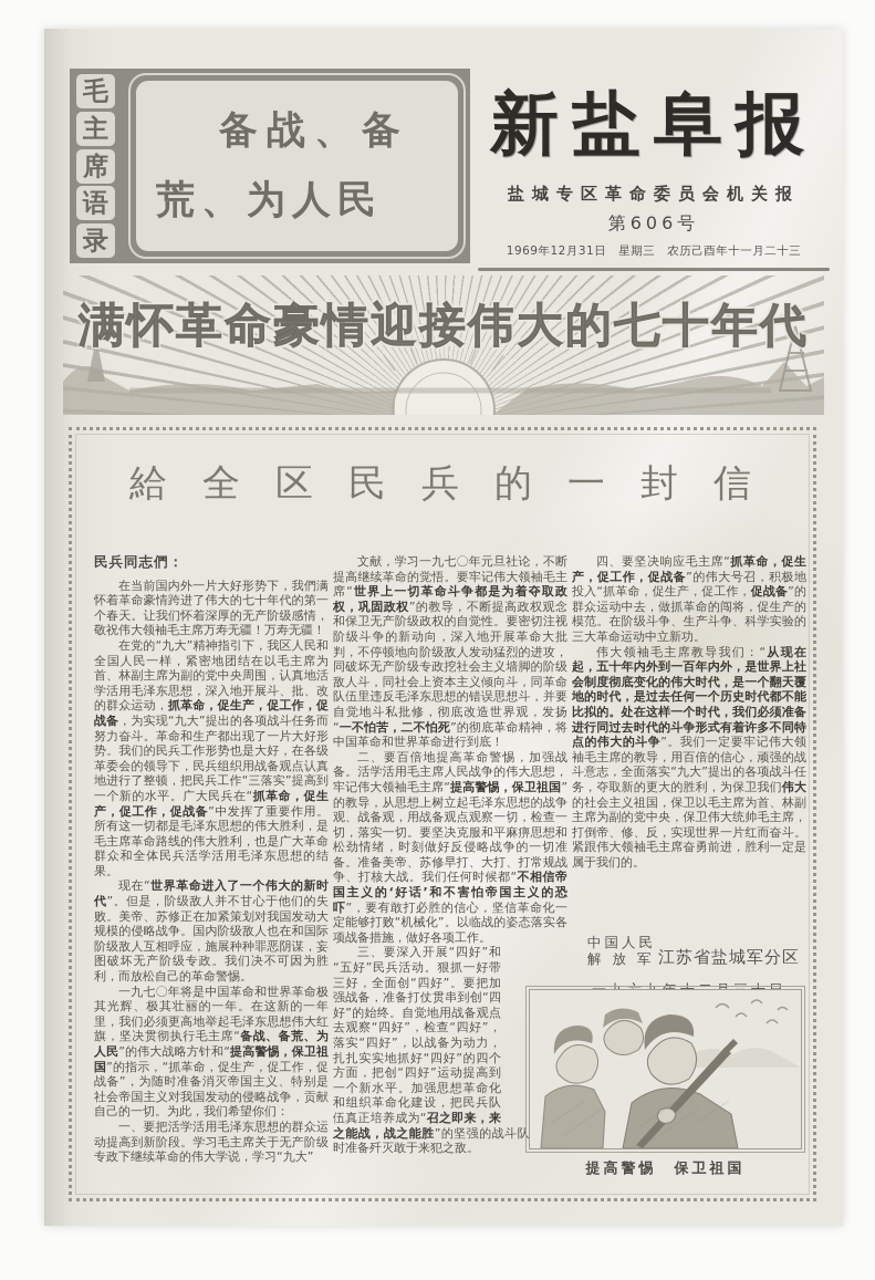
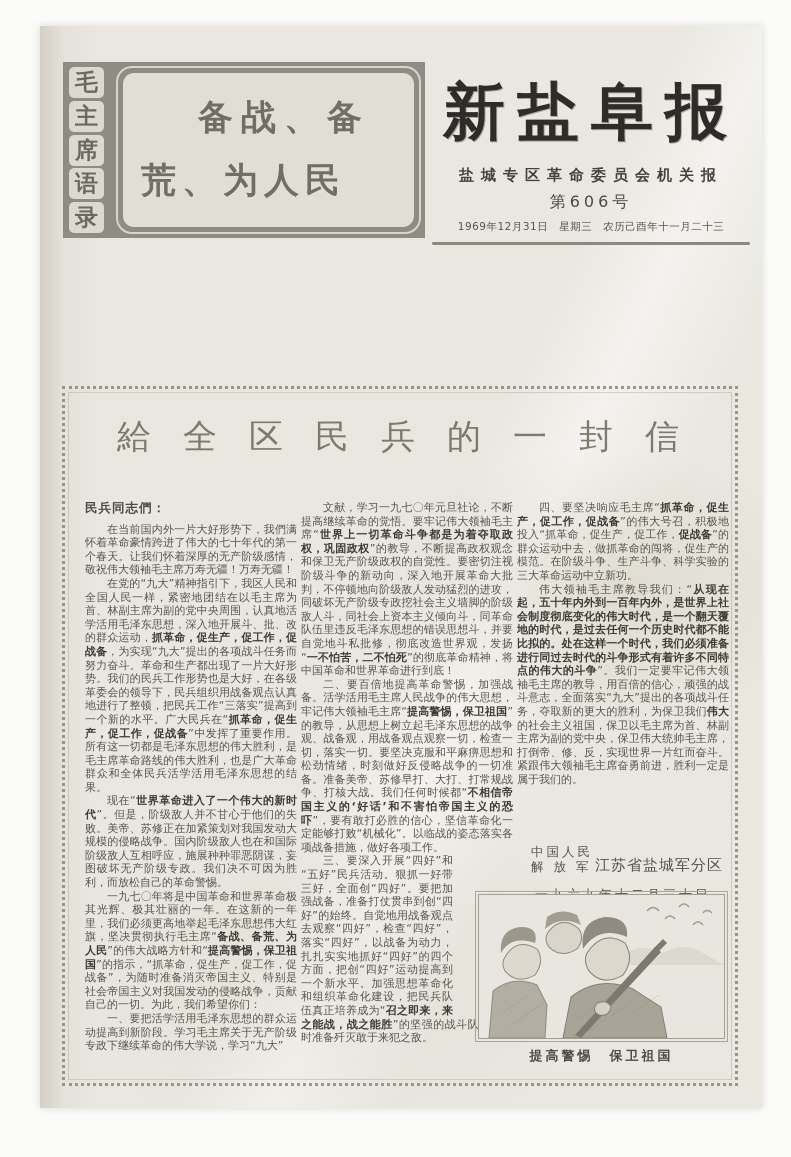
  毛
  主
  席
  语
  录
  备战、备
  荒、为人民
  新盐阜报
  盐城专区革命委员会机关报
  第606号
  1969年12月31日 星期三 农历己酉年十一月二十三
- 满怀革命豪情迎接伟大的七十年代
  給全区民兵的一封信
  民兵同志們：
  在当前国内外一片大好形势下，我們满怀着革命豪情跨进了伟大的七十年代的第一个春天。让我们怀着深厚的无产阶级感情，敬祝伟大领袖毛主席万寿无疆！万寿无疆！
  在党的“九大”精神指引下，我区人民和全国人民一样，紧密地团结在以毛主席为首、林副主席为副的党中央周围，认真地活学活用毛泽东思想，深入地开展斗、批、改的群众运动，抓革命，促生产，促工作，促战备，为实现“九大”提出的各项战斗任务而努力奋斗。革命和生产都出现了一片大好形势。我们的民兵工作形势也是大好，在各级革委会的领导下，民兵组织用战备观点认真地进行了整顿，把民兵工作“三落实”提高到一个新的水平。广大民兵在“抓革命，促生产，促工作，促战备”中发挥了重要作用。所有这一切都是毛泽东思想的伟大胜利，是毛主席革命路线的伟大胜利，也是广大革命群众和全体民兵活学活用毛泽东思想的结果。
  现在“世界革命进入了一个伟大的新时代”。但是，阶级敌人并不甘心于他们的失败。美帝、苏修正在加紧策划对我国发动大规模的侵略战争。国内阶级敌人也在和国际阶级敌人互相呼应，施展种种罪恶阴谋，妄图破坏无产阶级专政。我们决不可因为胜利，而放松自己的革命警惕。
  一九七〇年将是中国革命和世界革命极其光辉、极其壮丽的一年。在这新的一年里，我们必须更高地举起毛泽东思想伟大红旗，坚决贯彻执行毛主席“备战、备荒、为人民”的伟大战略方针和“提高警惕，保卫祖国”的指示，“抓革命，促生产，促工作，促战备”，为随时准备消灭帝国主义、特别是社会帝国主义对我国发动的侵略战争，贡献自己的一切。为此，我们希望你们：
  一、要把活学活用毛泽东思想的群众运动提高到新阶段。学习毛主席关于无产阶级专政下继续革命的伟大学说，学习“九大”
  文献，学习一九七〇年元旦社论，不断提高继续革命的觉悟。要牢记伟大领袖毛主席“世界上一切革命斗争都是为着夺取政权，巩固政权”的教导，不断提高政权观念和保卫无产阶级政权的自觉性。要密切注视阶级斗争的新动向，深入地开展革命大批判，不停顿地向阶级敌人发动猛烈的进攻，同破坏无产阶级专政挖社会主义墙脚的阶级敌人斗，同社会上资本主义倾向斗，同革命队伍里违反毛泽东思想的错误思想斗，并要自觉地斗私批修，彻底改造世界观，发扬“一不怕苦，二不怕死”的彻底革命精神，将中国革命和世界革命进行到底！
  二、要百倍地提高革命警惕，加强战备。活学活用毛主席人民战争的伟大思想，牢记伟大领袖毛主席“提高警惕，保卫祖国”的教导，从思想上树立起毛泽东思想的战争观、战备观，用战备观点观察一切，检查一切，落实一切。要坚决克服和平麻痹思想和松劲情绪，时刻做好反侵略战争的一切准备。准备美帝、苏修早打、大打、打常规战争、打核大战。我们任何时候都“不相信帝国主义的‘好话’和不害怕帝国主义的恐吓”，要有敢打必胜的信心，坚信革命化一定能够打败“机械化”。以临战的姿态落实各项战备措施，做好各项工作。
  三、要深入开展“四好”和“五好”民兵活动。狠抓一好带三好，全面创“四好”。要把加强战备，准备打仗贯串到创“四好”的始终。自觉地用战备观点去观察“四好”，检查“四好”，落实“四好”，以战备为动力，扎扎实实地抓好“四好”的四个方面，把创“四好”运动提高到一个新水平。加强思想革命化和组织革命化建设，把民兵队伍真正培养成为“召之即来，来之能战，战之能胜”的坚强的战斗队时准备歼灭敢于来犯之敌。
  四、要坚决响应毛主席“抓革命，促生产，促工作，促战备”的伟大号召，积极地投入“抓革命，促生产，促工作，促战备”的群众运动中去，做抓革命的闯将，促生产的模范。在阶级斗争、生产斗争、科学实验的三大革命运动中立新功。
  伟大领袖毛主席教导我们：“从现在起，五十年内外到一百年内外，是世界上社会制度彻底变化的伟大时代，是一个翻天覆地的时代，是过去任何一个历史时代都不能比拟的。处在这样一个时代，我们必须准备进行同过去时代的斗争形式有着许多不同特点的伟大的斗争”。我们一定要牢记伟大领袖毛主席的教导，用百倍的信心，顽强的战斗意志，全面落实“九大”提出的各项战斗任务，夺取新的更大的胜利，为保卫我们伟大的社会主义祖国，保卫以毛主席为首、林副主席为副的党中央，保卫伟大统帅毛主席，打倒帝、修、反，实现世界一片红而奋斗。紧跟伟大领袖毛主席奋勇前进，胜利一定是属于我们的。
  中国人民
  解 放 军
  江苏省盐城军分区
  提高警惕 保卫祖国
